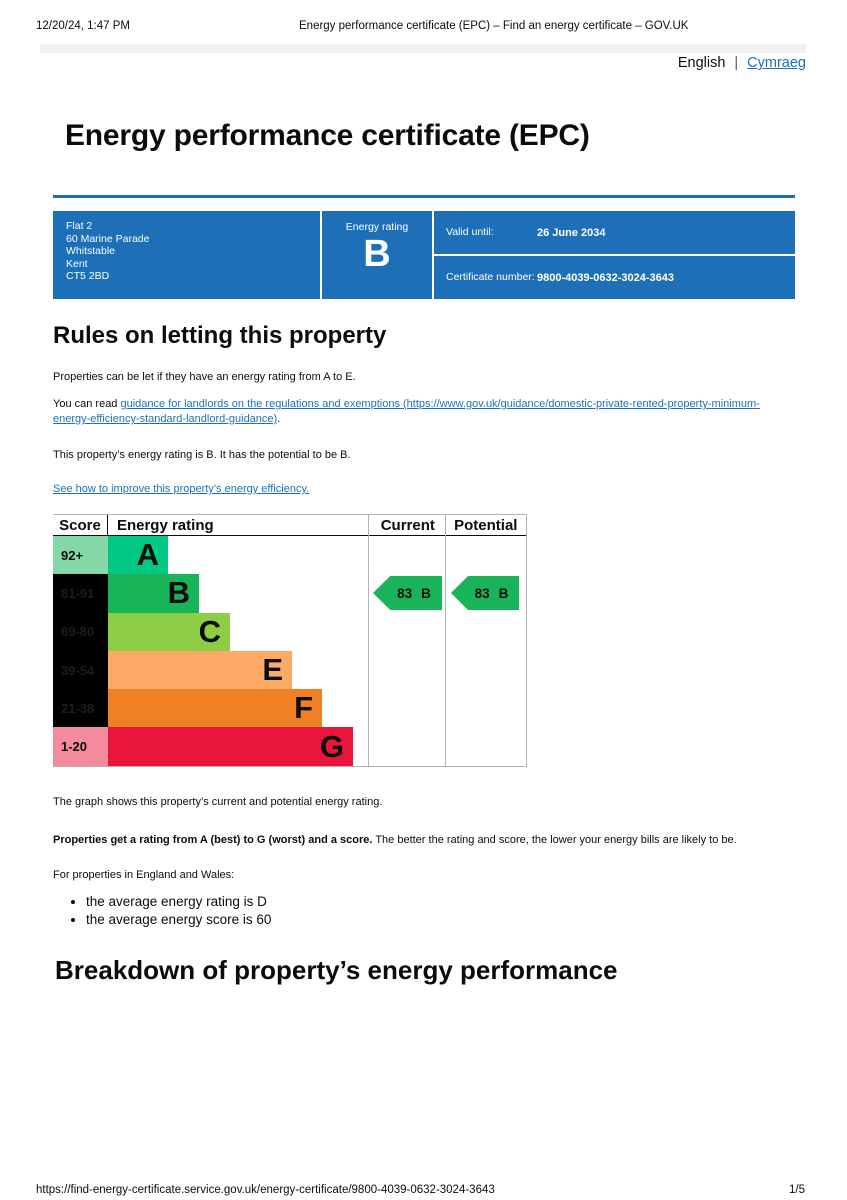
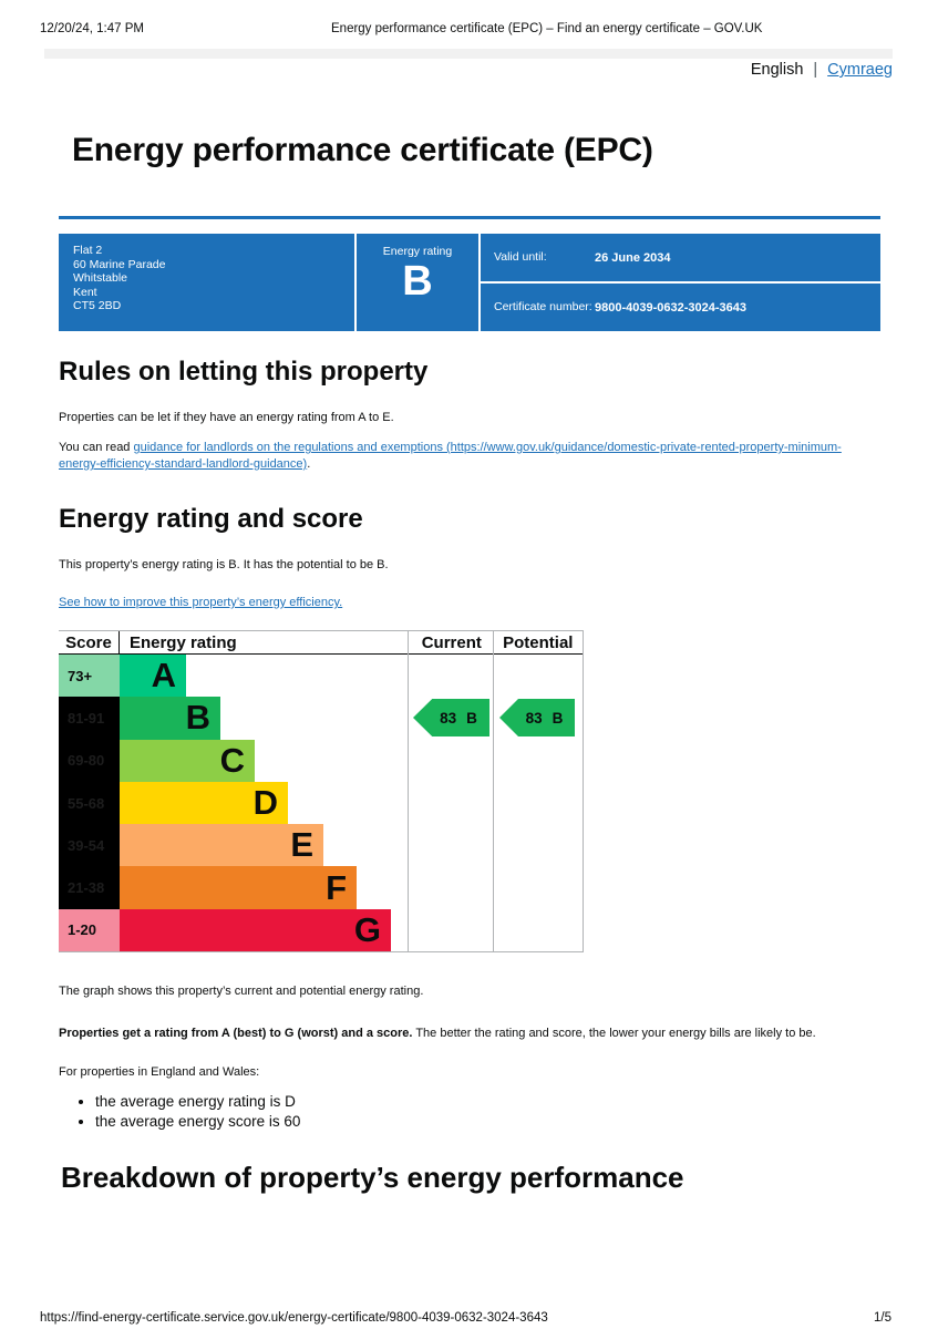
  12/20/24, 1:47 PM
  Energy performance certificate (EPC) – Find an energy certificate – GOV.UK
  English | Cymraeg
  Energy performance certificate (EPC)
  Flat 2
  60 Marine Parade
  Whitstable
  Kent
  CT5 2BD
  Energy rating
  B
  Valid until:
  26 June 2034
  Certificate number:
  9800-4039-0632-3024-3643
  Rules on letting this property
  Properties can be let if they have an energy rating from A to E.
  You can read guidance for landlords on the regulations and exemptions (https://www.gov.uk/guidance/domestic-private-rented-property-minimum-energy-efficiency-standard-landlord-guidance).
+ Energy rating and score
  This property’s energy rating is B. It has the potential to be B.
  See how to improve this property’s energy efficiency.
  Score
  Energy rating
  Current
  Potential
- 92+
+ 73+
  A
  81-91
  B
  69-80
  C
+ 55-68
+ D
  39-54
  E
  21-38
  F
  1-20
  G
  83
  B
  83
  B
  The graph shows this property’s current and potential energy rating.
  Properties get a rating from A (best) to G (worst) and a score. The better the rating and score, the lower your energy bills are likely to be.
  For properties in England and Wales:
  the average energy rating is D
  the average energy score is 60
  Breakdown of property’s energy performance
  https://find-energy-certificate.service.gov.uk/energy-certificate/9800-4039-0632-3024-3643
  1/5
